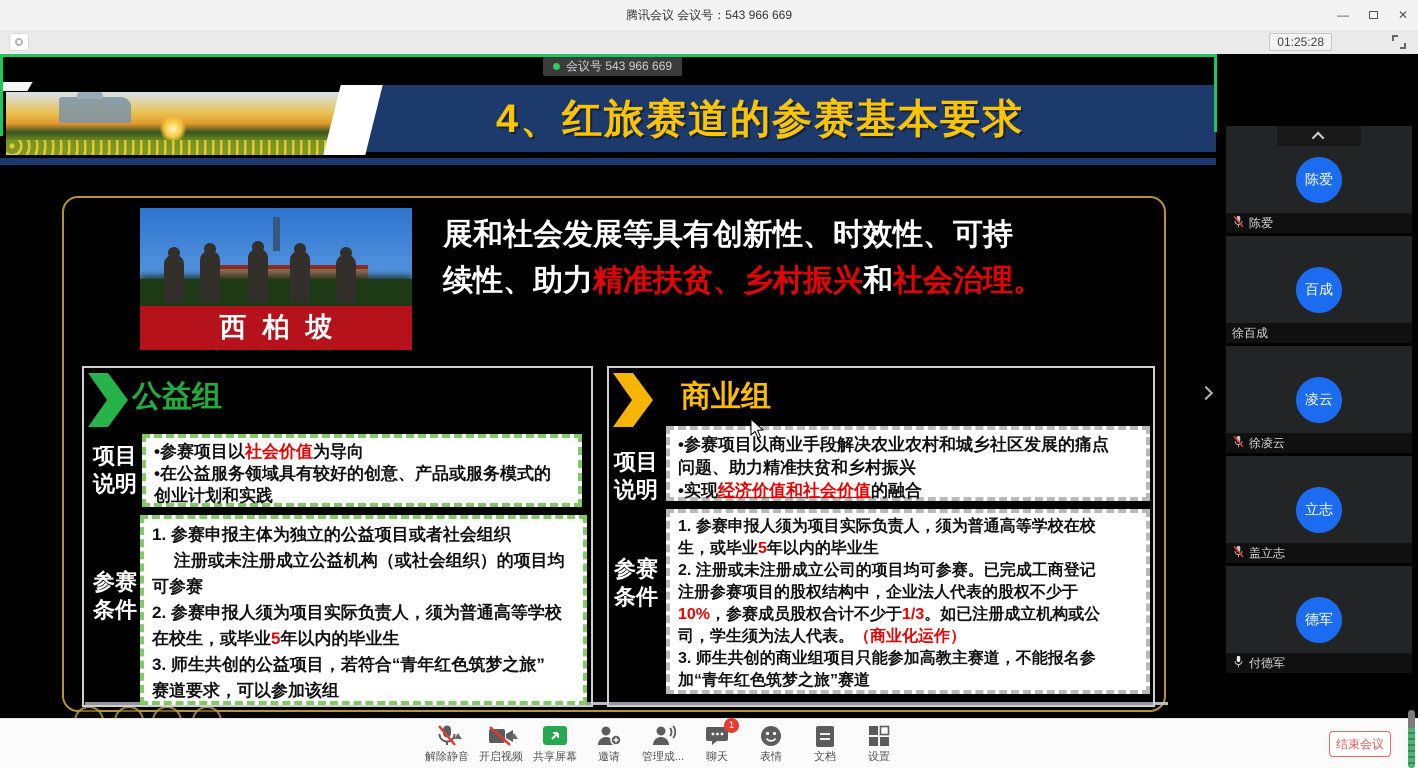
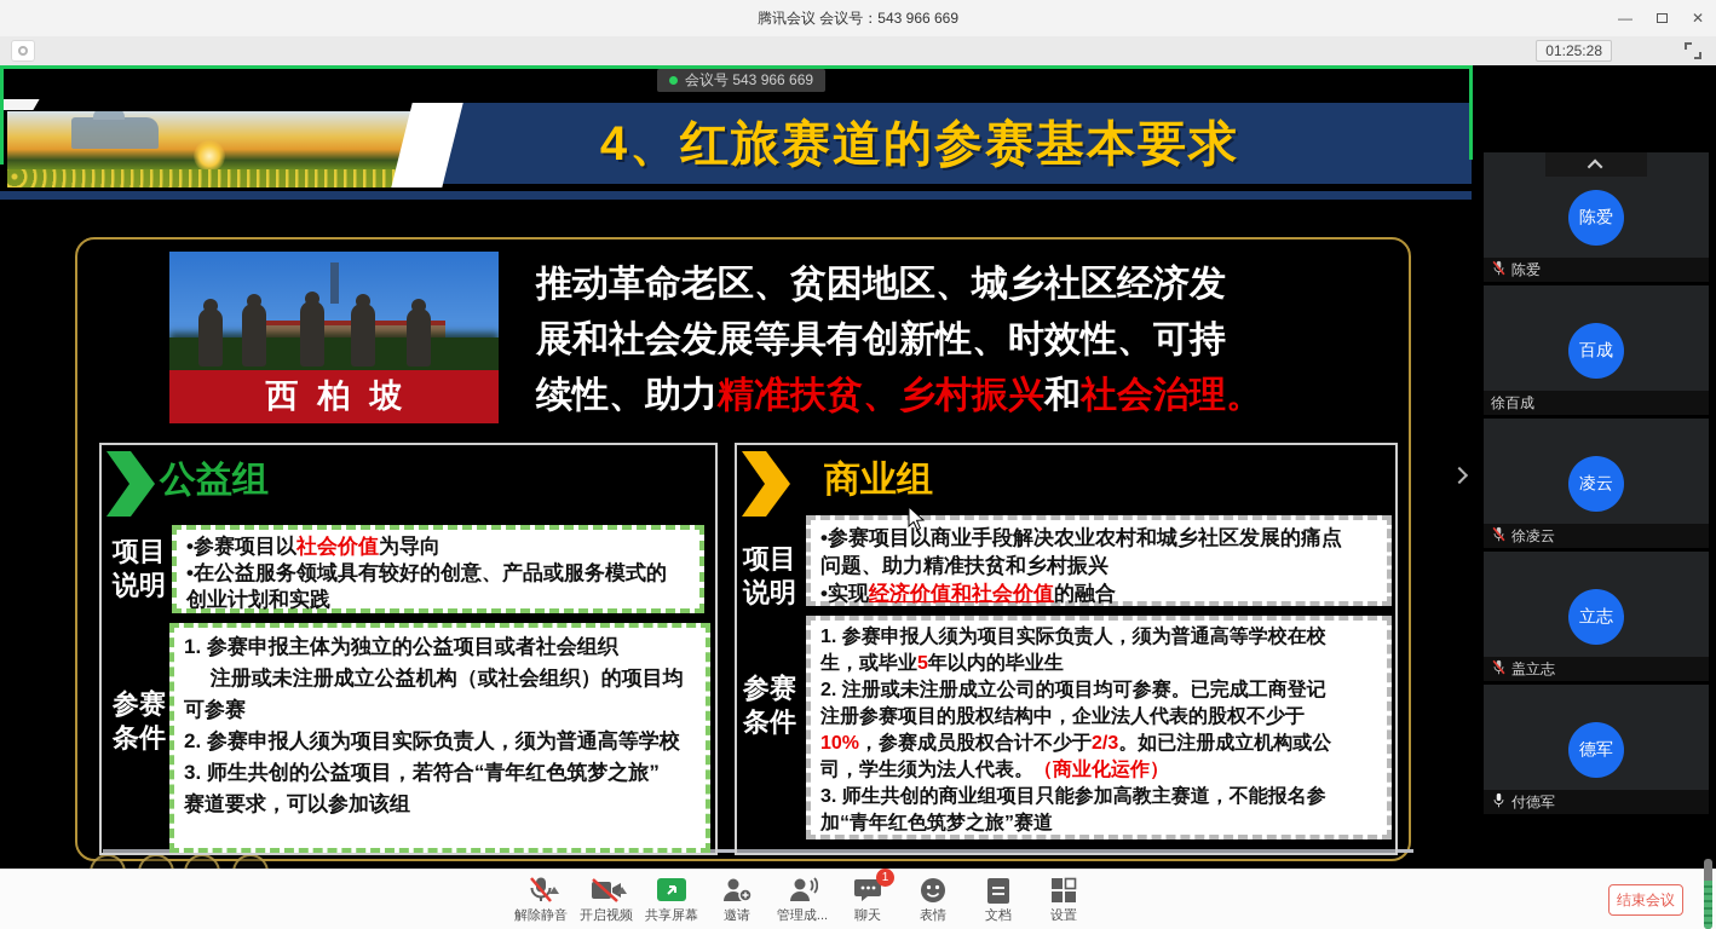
  腾讯会议 会议号：543 966 669
  —
  ✕
  01:25:28
  会议号 543 966 669
  4、红旅赛道的参赛基本要求
  西柏坡
+ 推动革命老区、贫困地区、城乡社区经济发
  展和社会发展等具有创新性、时效性、可持
  续性、助力精准扶贫、乡村振兴和社会治理。
  公益组
  项目
  说明
  •参赛项目以社会价值为导向
  •在公益服务领域具有较好的创意、产品或服务模式的
  创业计划和实践
  参赛
  条件
  1. 参赛申报主体为独立的公益项目或者社会组织
  注册或未注册成立公益机构（或社会组织）的项目均
  可参赛
  2. 参赛申报人须为项目实际负责人，须为普通高等学校
- 在校生，或毕业5年以内的毕业生
  3. 师生共创的公益项目，若符合“青年红色筑梦之旅”
  赛道要求，可以参加该组
  商业组
  项目
  说明
  •参赛项目以商业手段解决农业农村和城乡社区发展的痛点
  问题、助力精准扶贫和乡村振兴
  •实现经济价值和社会价值的融合
  参赛
  条件
  1. 参赛申报人须为项目实际负责人，须为普通高等学校在校
  生，或毕业5年以内的毕业生
  2. 注册或未注册成立公司的项目均可参赛。已完成工商登记
  注册参赛项目的股权结构中，企业法人代表的股权不少于
- 10%，参赛成员股权合计不少于1/3。如已注册成立机构或公
+ 10%，参赛成员股权合计不少于2/3。如已注册成立机构或公
  司，学生须为法人代表。（商业化运作）
  3. 师生共创的商业组项目只能参加高教主赛道，不能报名参
  加“青年红色筑梦之旅”赛道
  陈爱
  陈爱
  百成
  徐百成
  凌云
  徐凌云
  立志
  盖立志
  德军
  付德军
  解除静音
  开启视频
  共享屏幕
  邀请
  管理成...
  1
  聊天
  表情
  文档
  设置
  结束会议
